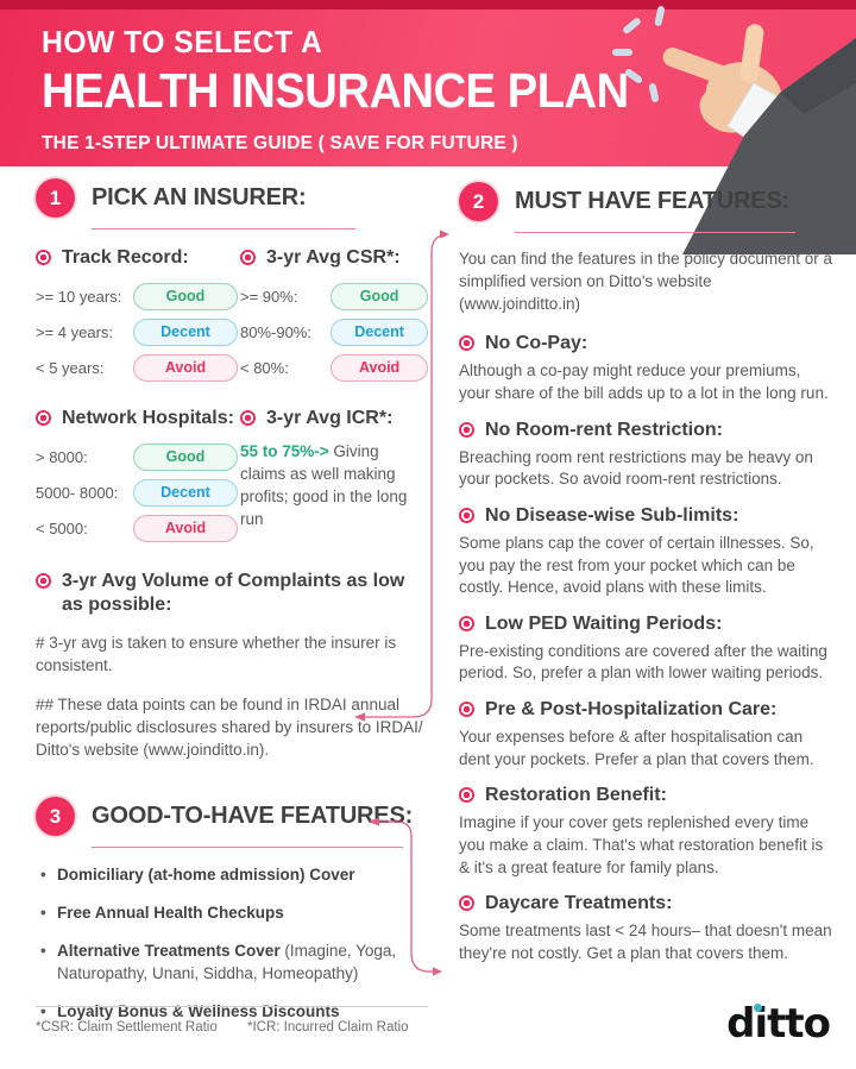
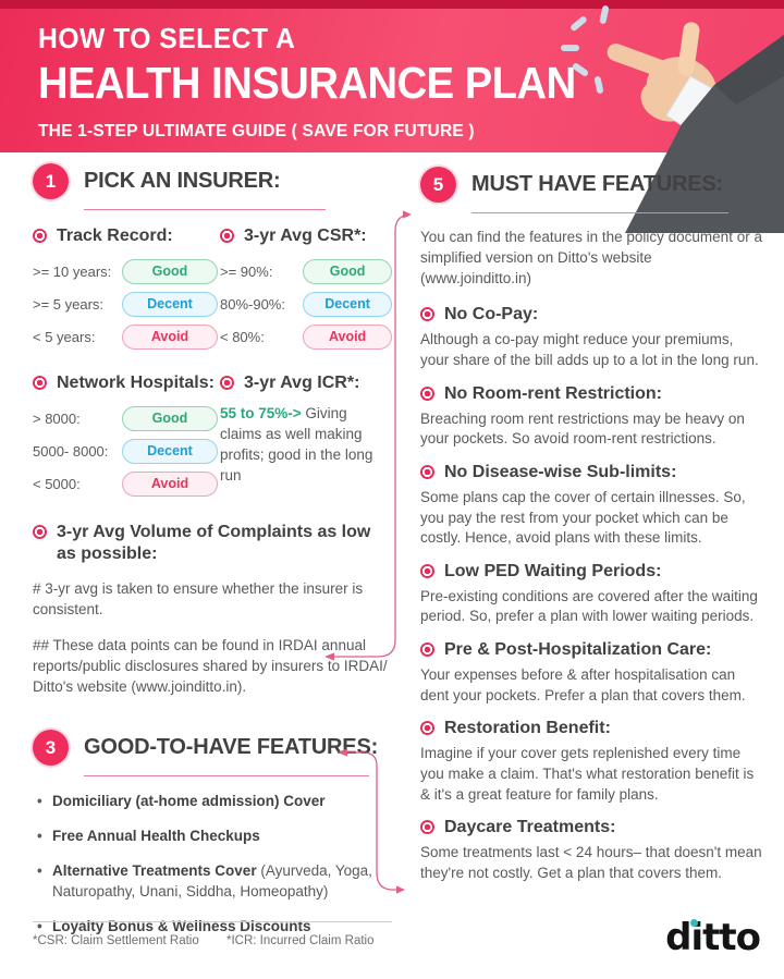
  HOW TO SELECT A
  HEALTH INSURANCE PLAN
  THE 1-STEP ULTIMATE GUIDE ( SAVE FOR FUTURE )
  1
  PICK AN INSURER:
  Track Record:
  >= 10 years:
  Good
- >= 4 years:
+ >= 5 years:
  Decent
  < 5 years:
  Avoid
  3-yr Avg CSR*:
  >= 90%:
  Good
  80%-90%:
  Decent
  < 80%:
  Avoid
  Network Hospitals:
  > 8000:
  Good
  5000- 8000:
  Decent
  < 5000:
  Avoid
  3-yr Avg ICR*:
  55 to 75%-> Giving claims as well making profits; good in the long run
  3-yr Avg Volume of Complaints as low as possible:
  # 3-yr avg is taken to ensure whether the insurer is consistent.
  ## These data points can be found in IRDAI annual reports/public disclosures shared by insurers to IRDAI/ Ditto's website (www.joinditto.in).
  3
  GOOD-TO-HAVE FEATURES:
  Domiciliary (at-home admission) Cover
  Free Annual Health Checkups
- Alternative Treatments Cover (Imagine, Yoga, Naturopathy, Unani, Siddha, Homeopathy)
+ Alternative Treatments Cover (Ayurveda, Yoga, Naturopathy, Unani, Siddha, Homeopathy)
  Loyalty Bonus & Wellness Discounts
- 2
+ 5
  MUST HAVE FEATURES:
  You can find the features in the policy document or a simplified version on Ditto's website (www.joinditto.in)
  No Co-Pay:
  Although a co-pay might reduce your premiums, your share of the bill adds up to a lot in the long run.
  No Room-rent Restriction:
  Breaching room rent restrictions may be heavy on your pockets. So avoid room-rent restrictions.
  No Disease-wise Sub-limits:
  Some plans cap the cover of certain illnesses. So, you pay the rest from your pocket which can be costly. Hence, avoid plans with these limits.
  Low PED Waiting Periods:
  Pre-existing conditions are covered after the waiting period. So, prefer a plan with lower waiting periods.
  Pre & Post-Hospitalization Care:
  Your expenses before & after hospitalisation can dent your pockets. Prefer a plan that covers them.
  Restoration Benefit:
  Imagine if your cover gets replenished every time you make a claim. That's what restoration benefit is & it's a great feature for family plans.
  Daycare Treatments:
  Some treatments last < 24 hours– that doesn't mean they're not costly. Get a plan that covers them.
  *CSR: Claim Settlement Ratio
  *ICR: Incurred Claim Ratio
  ditto
